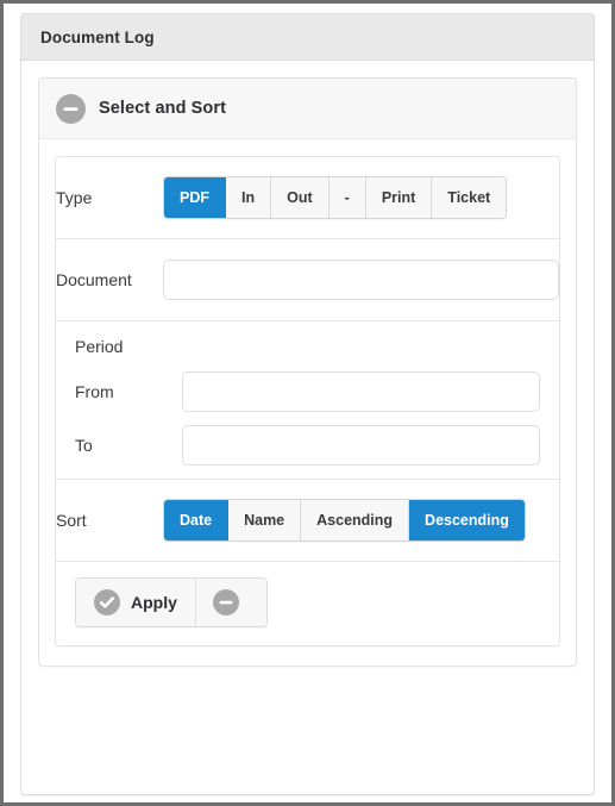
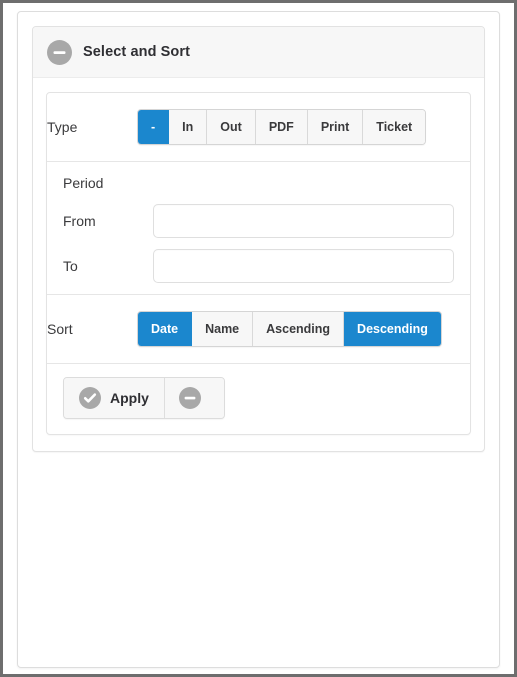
- Document Log
  Select and Sort
  Type
- PDF
+ -
  In
  Out
- -
+ PDF
  Print
  Ticket
- Document
  Period
  From
  To
  Sort
  Date
  Name
  Ascending
  Descending
  Apply
